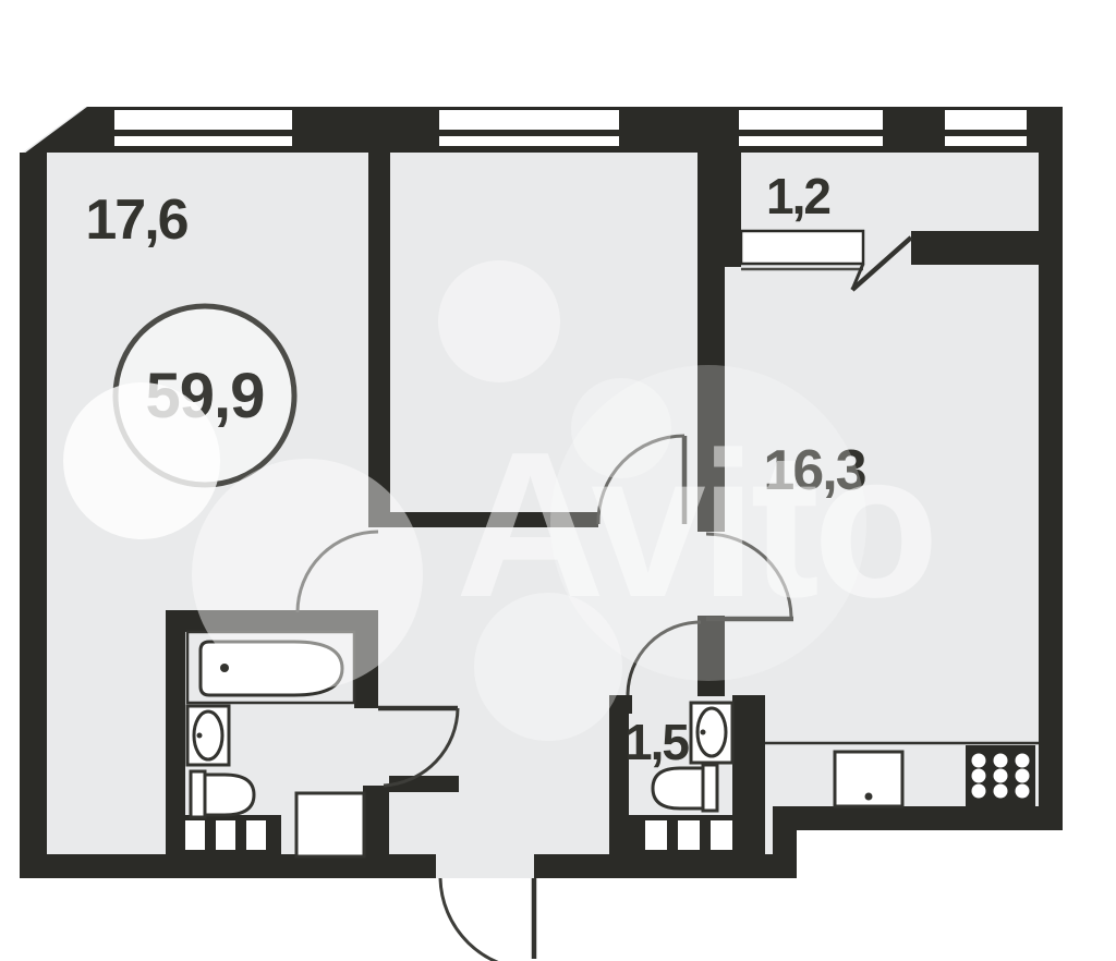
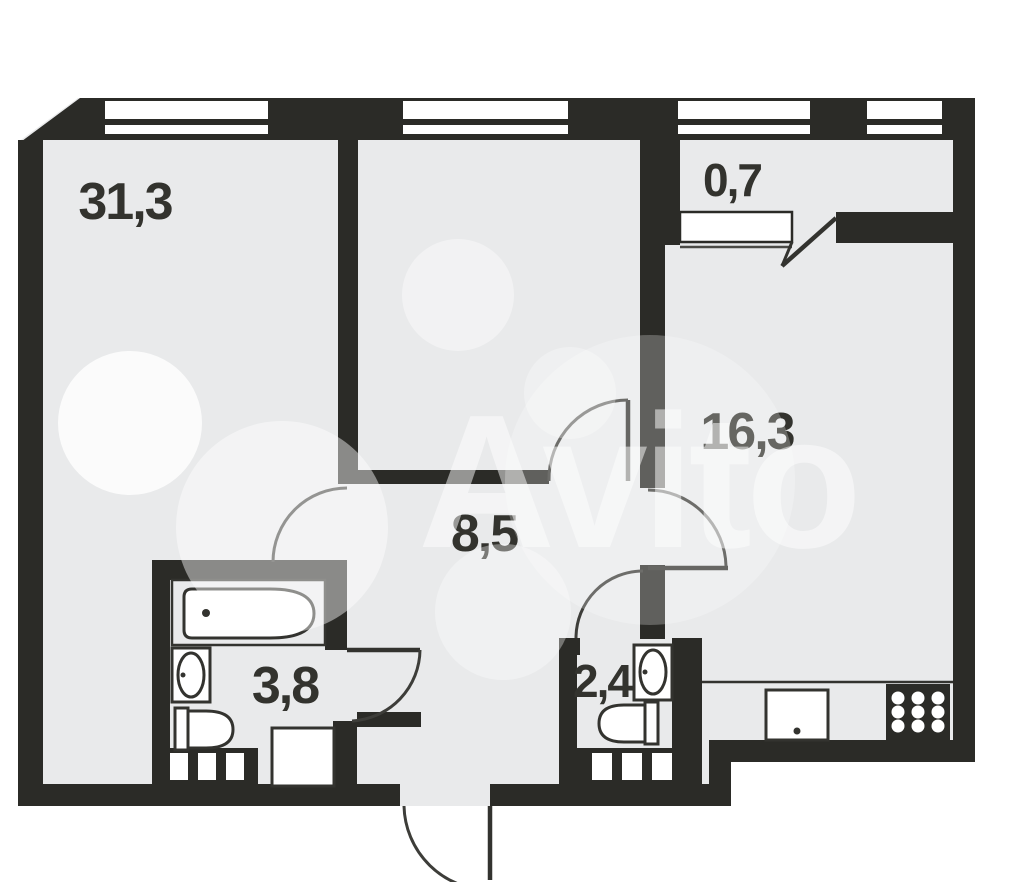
- 17,6
+ 31,3
- 1,2
+ 0,7
  16,3
+ 8,5
+ 3,8
- 1,5
+ 2,4
- 59,9
  Avito
